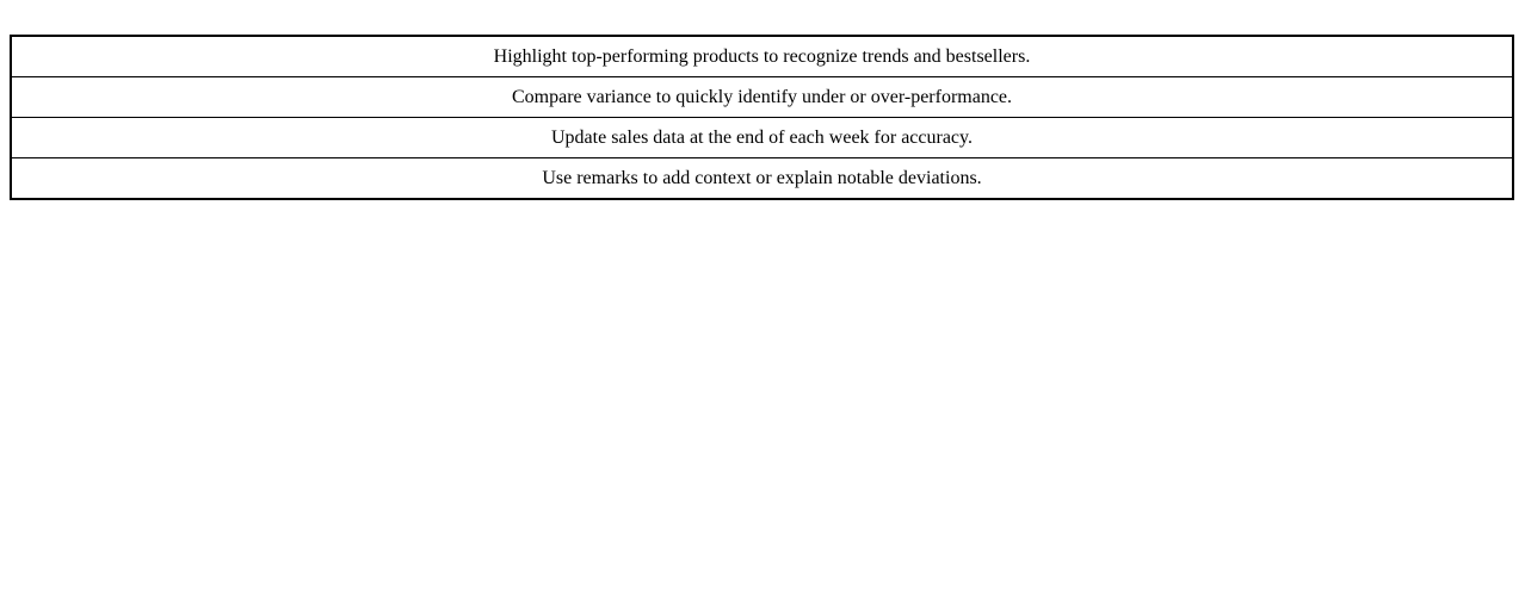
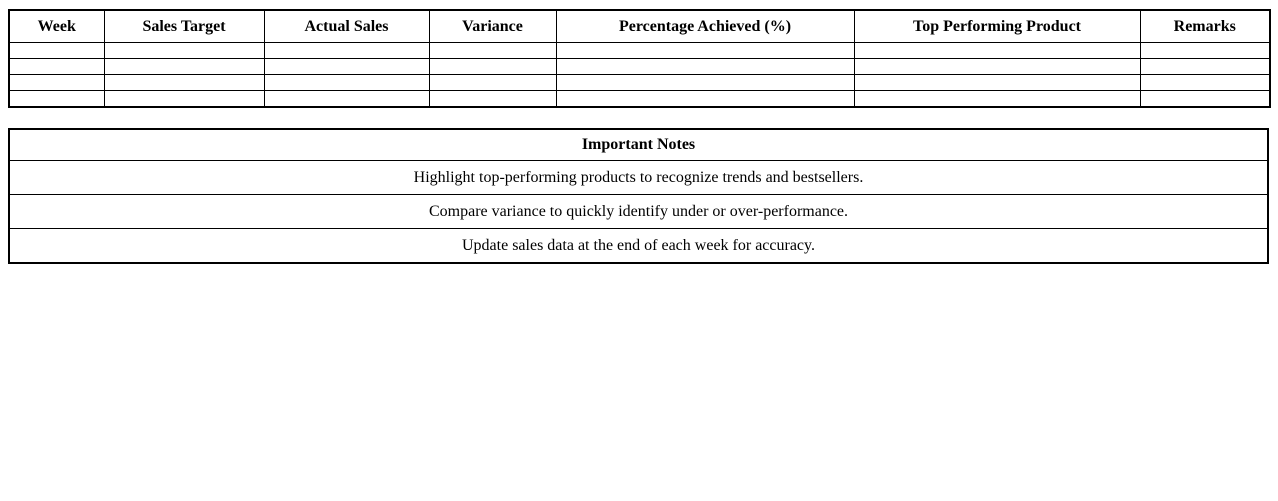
+ Week	Sales Target	Actual Sales	Variance	Percentage Achieved (%)	Top Performing Product	Remarks
+ Important Notes
  Highlight top-performing products to recognize trends and bestsellers.
  Compare variance to quickly identify under or over-performance.
  Update sales data at the end of each week for accuracy.
- Use remarks to add context or explain notable deviations.
